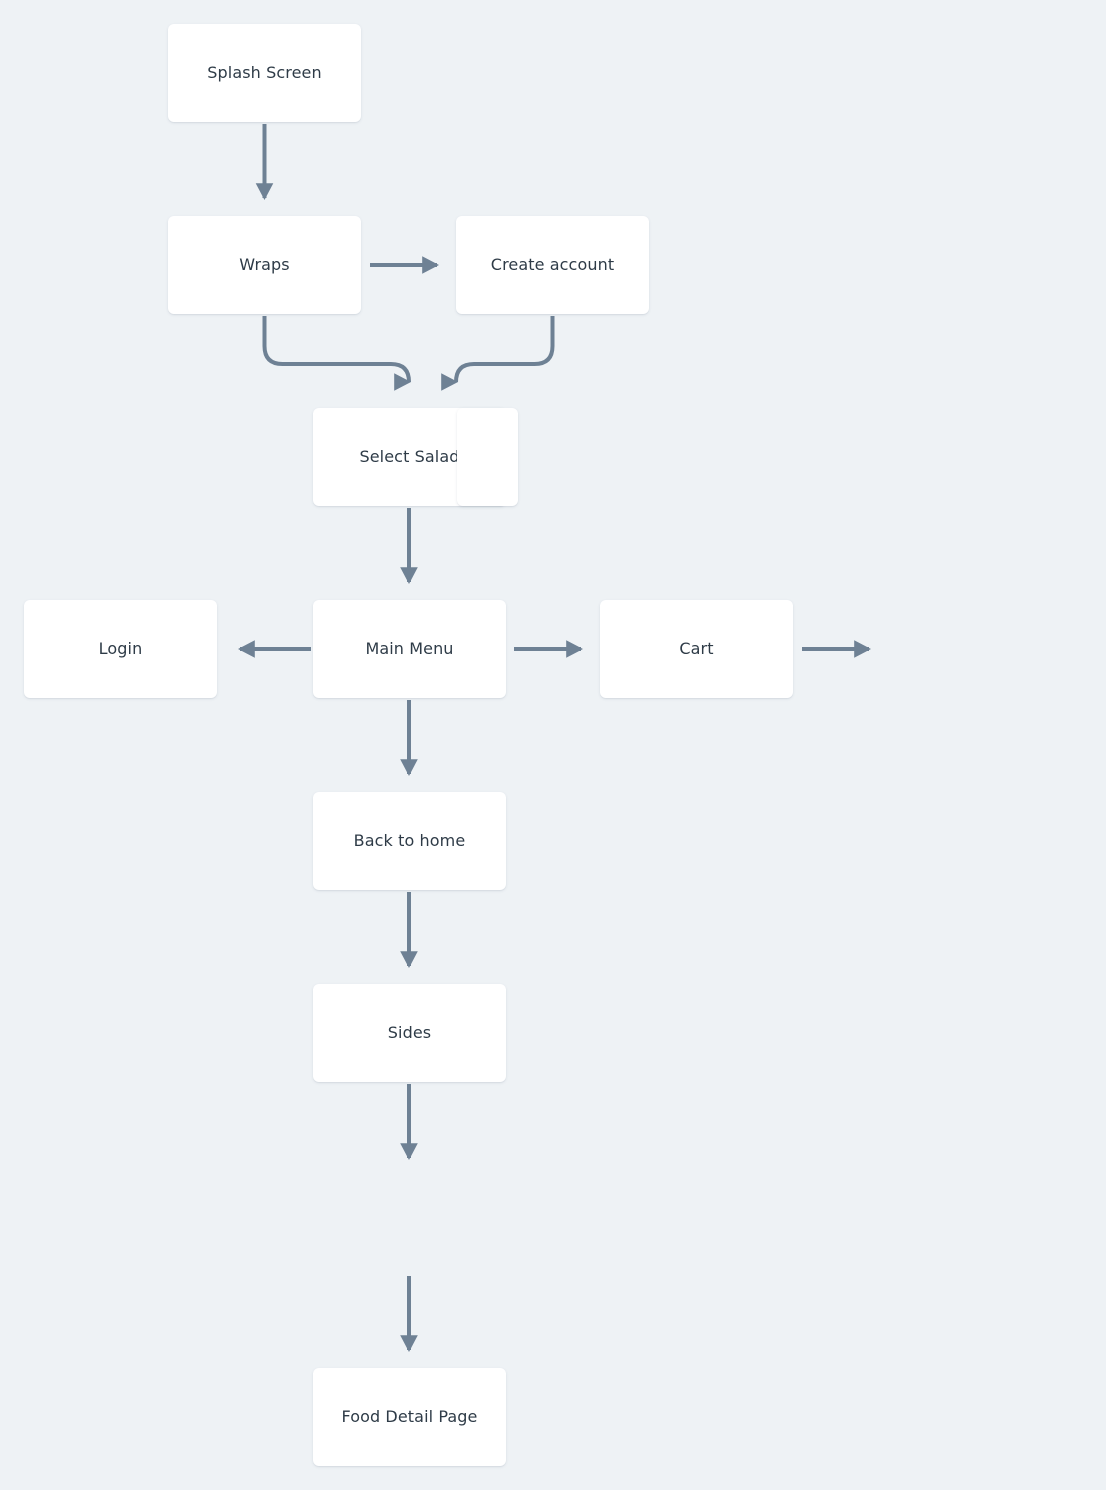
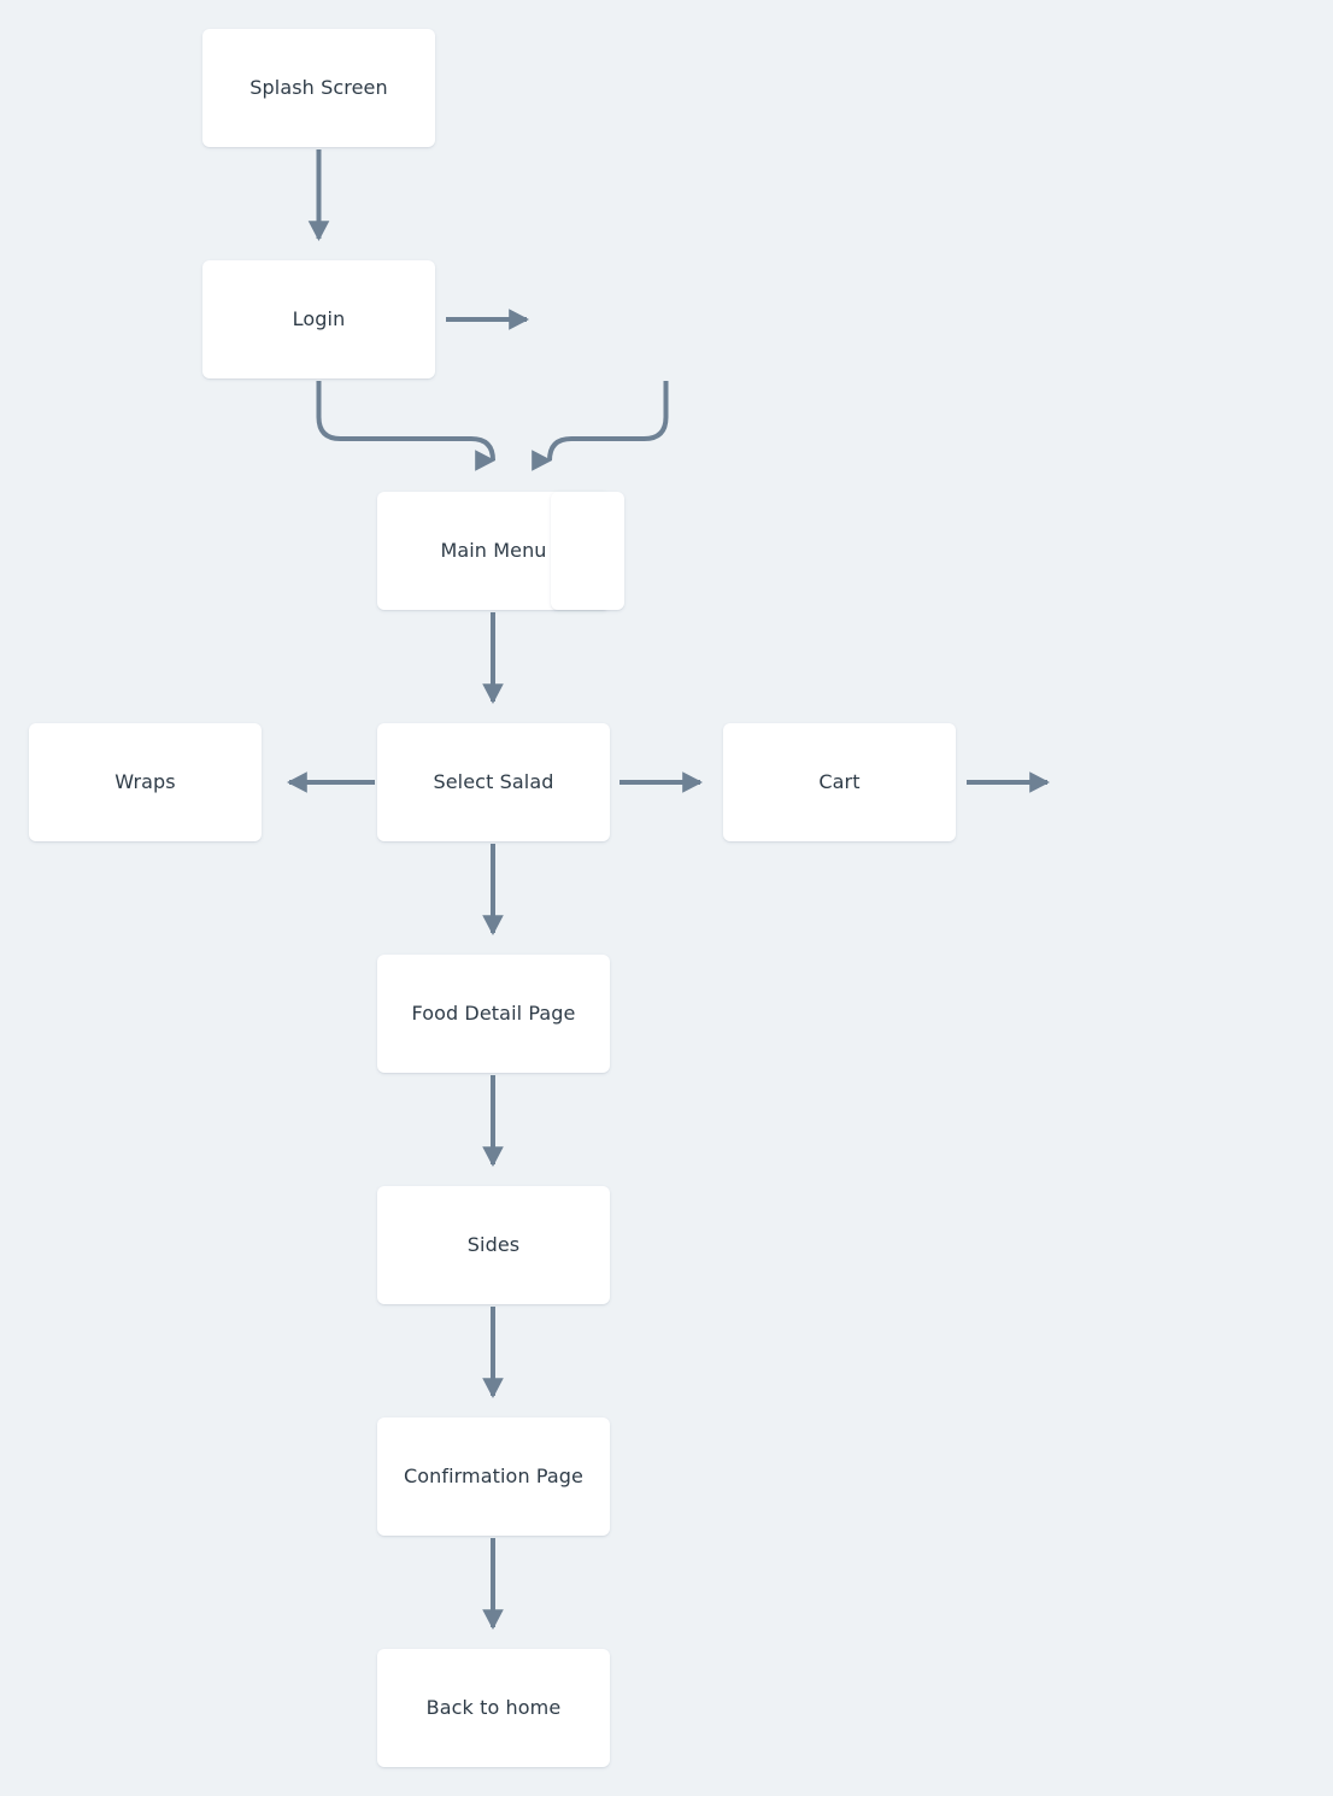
  Splash Screen
- Wraps
+ Login
- Create account
- Select Salad
+ Main Menu
- Login
+ Wraps
- Main Menu
+ Select Salad
  Cart
- Back to home
+ Food Detail Page
  Sides
+ Confirmation Page
- Food Detail Page
+ Back to home
